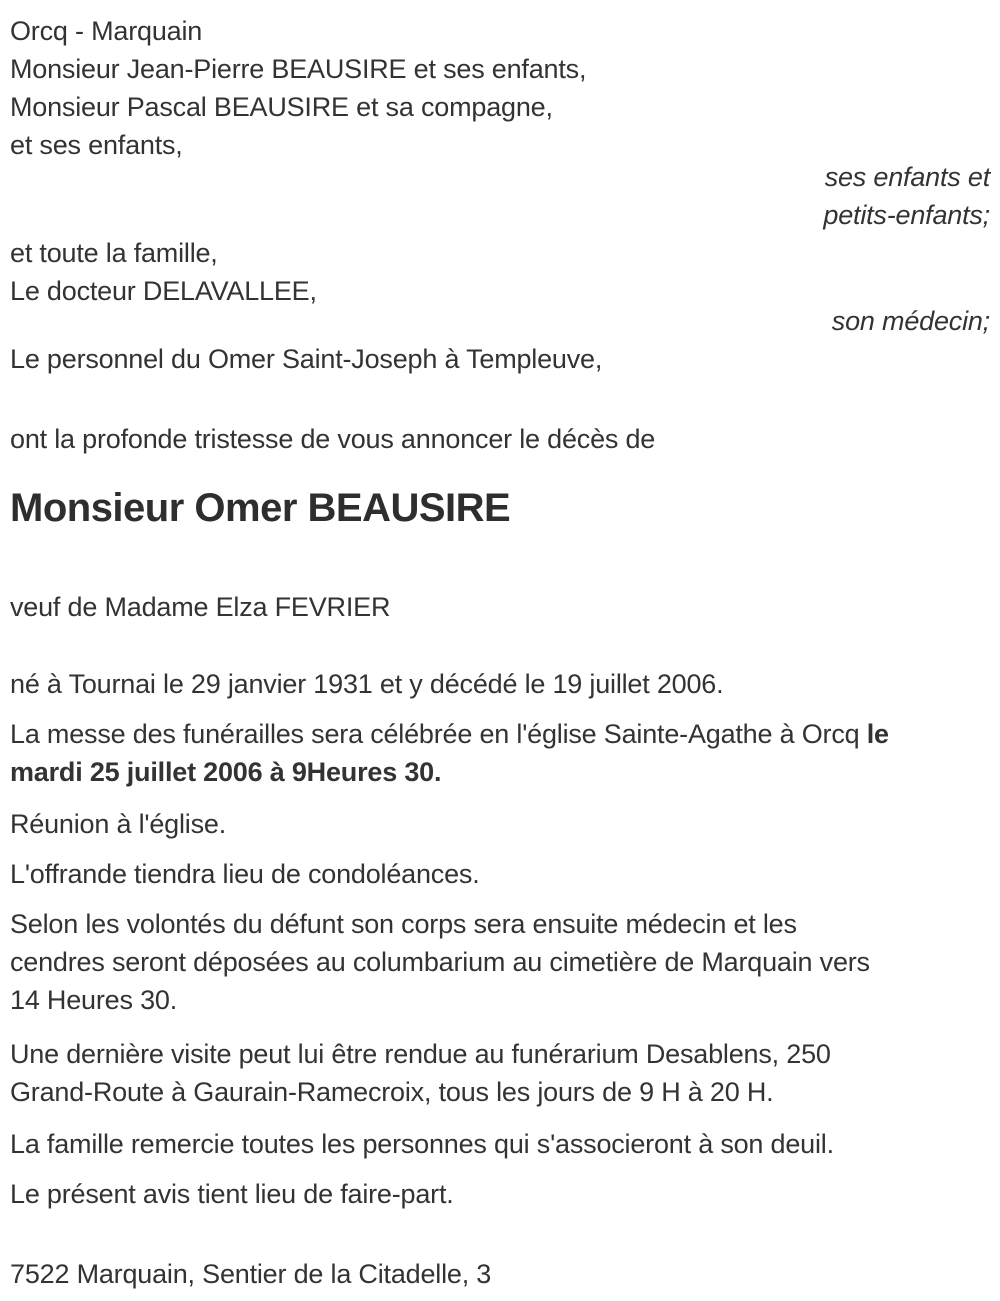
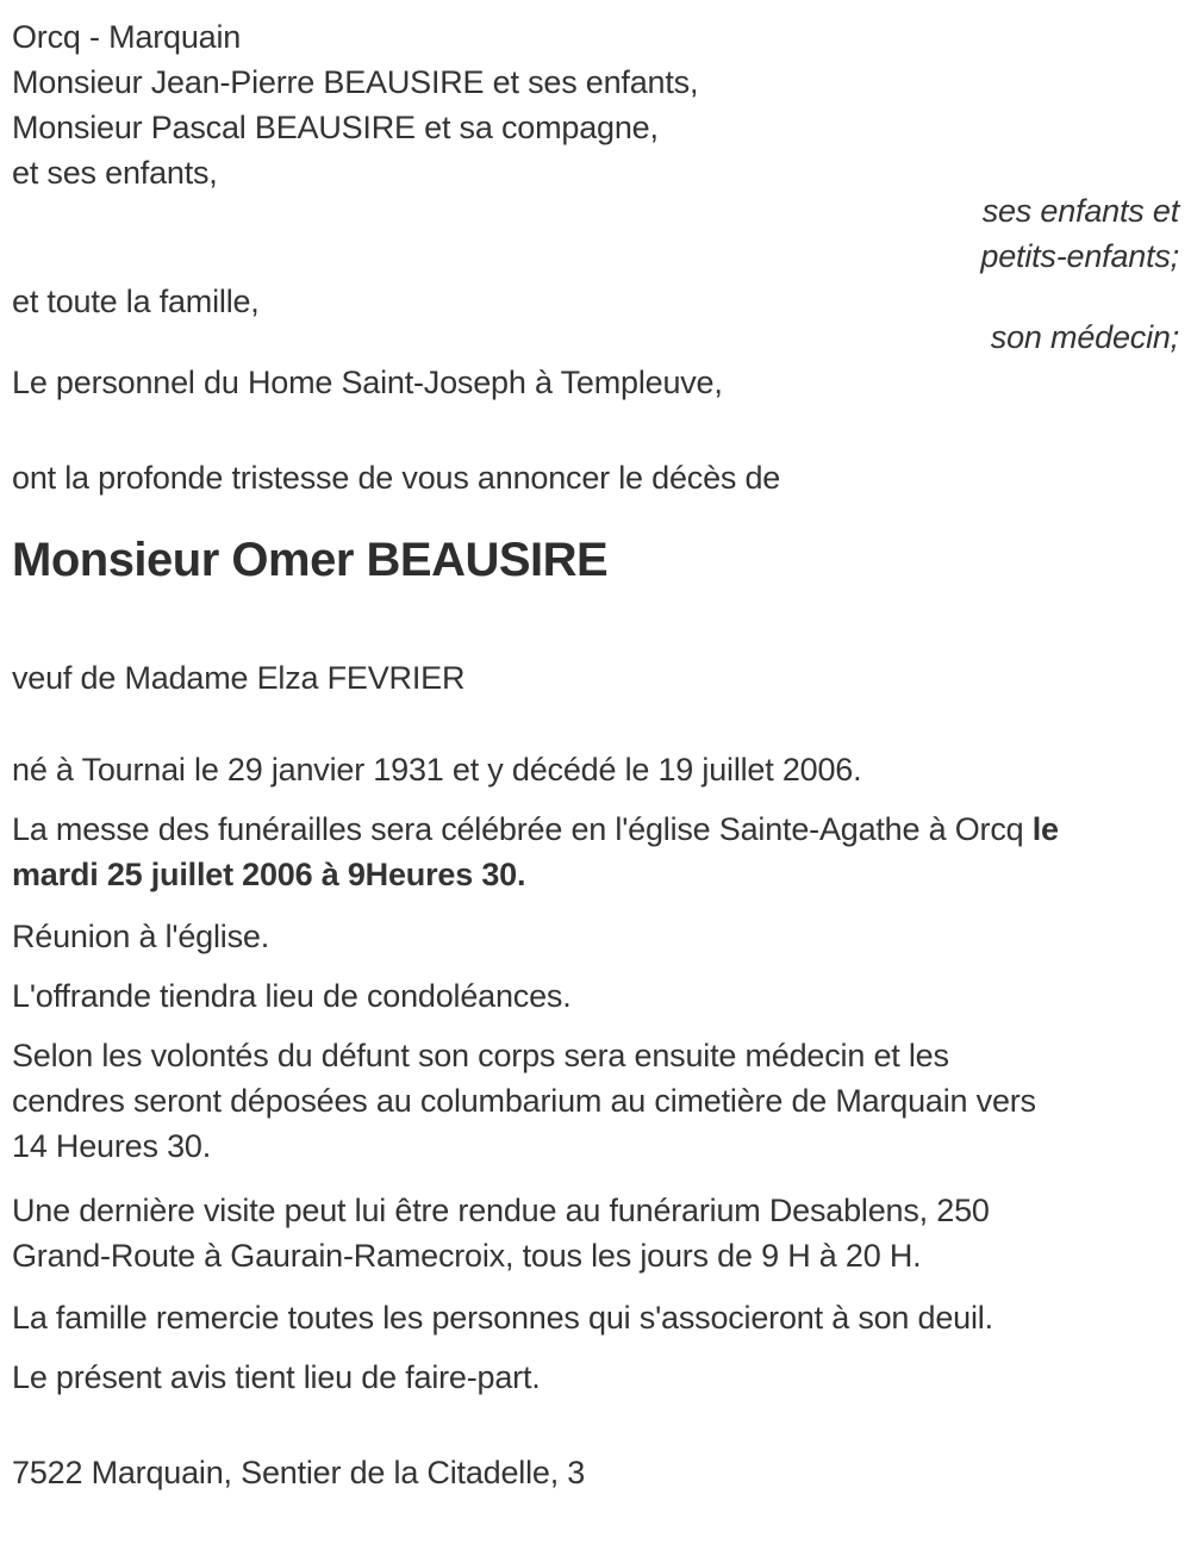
  Orcq - Marquain
  Monsieur Jean-Pierre BEAUSIRE et ses enfants,
  Monsieur Pascal BEAUSIRE et sa compagne,
  et ses enfants,
  ses enfants et
  petits-enfants;
  et toute la famille,
- Le docteur DELAVALLEE,
  son médecin;
- Le personnel du Omer Saint-Joseph à Templeuve,
+ Le personnel du Home Saint-Joseph à Templeuve,
  ont la profonde tristesse de vous annoncer le décès de
  Monsieur Omer BEAUSIRE
  veuf de Madame Elza FEVRIER
  né à Tournai le 29 janvier 1931 et y décédé le 19 juillet 2006.
  La messe des funérailles sera célébrée en l'église Sainte-Agathe à Orcq le
  mardi 25 juillet 2006 à 9Heures 30.
  Réunion à l'église.
  L'offrande tiendra lieu de condoléances.
  Selon les volontés du défunt son corps sera ensuite médecin et les
  cendres seront déposées au columbarium au cimetière de Marquain vers
  14 Heures 30.
  Une dernière visite peut lui être rendue au funérarium Desablens, 250
  Grand-Route à Gaurain-Ramecroix, tous les jours de 9 H à 20 H.
  La famille remercie toutes les personnes qui s'associeront à son deuil.
  Le présent avis tient lieu de faire-part.
  7522 Marquain, Sentier de la Citadelle, 3
